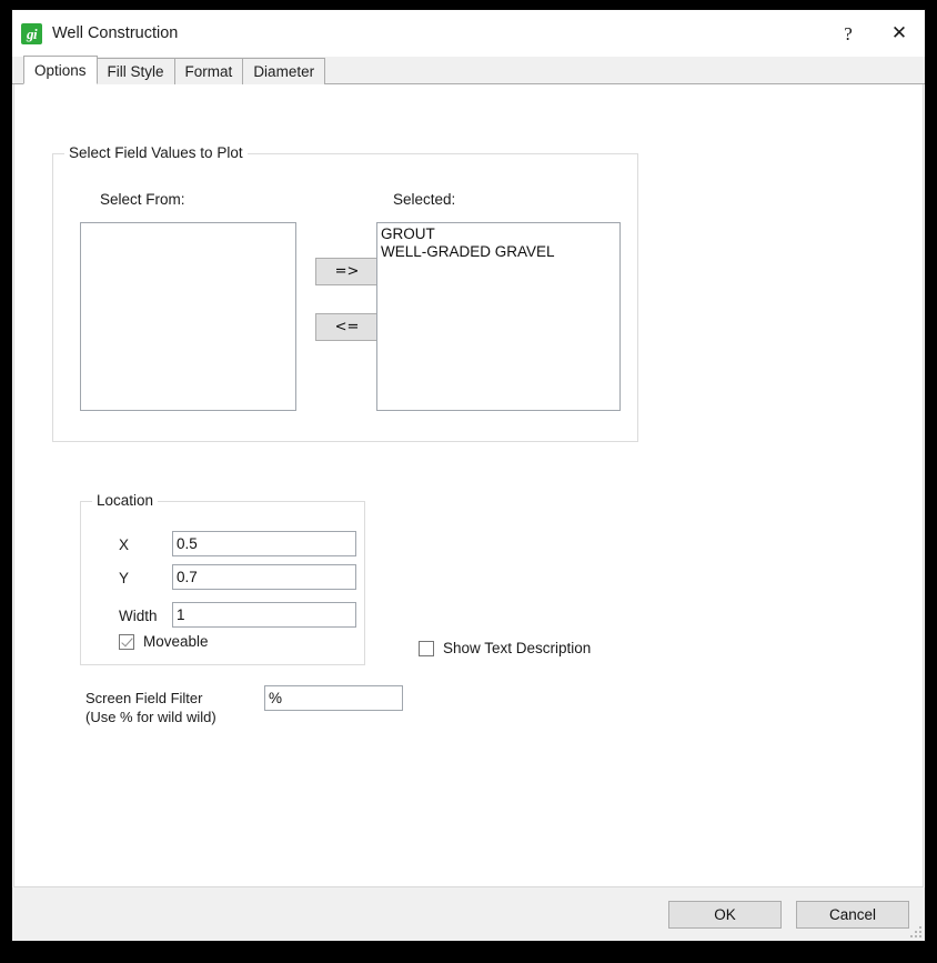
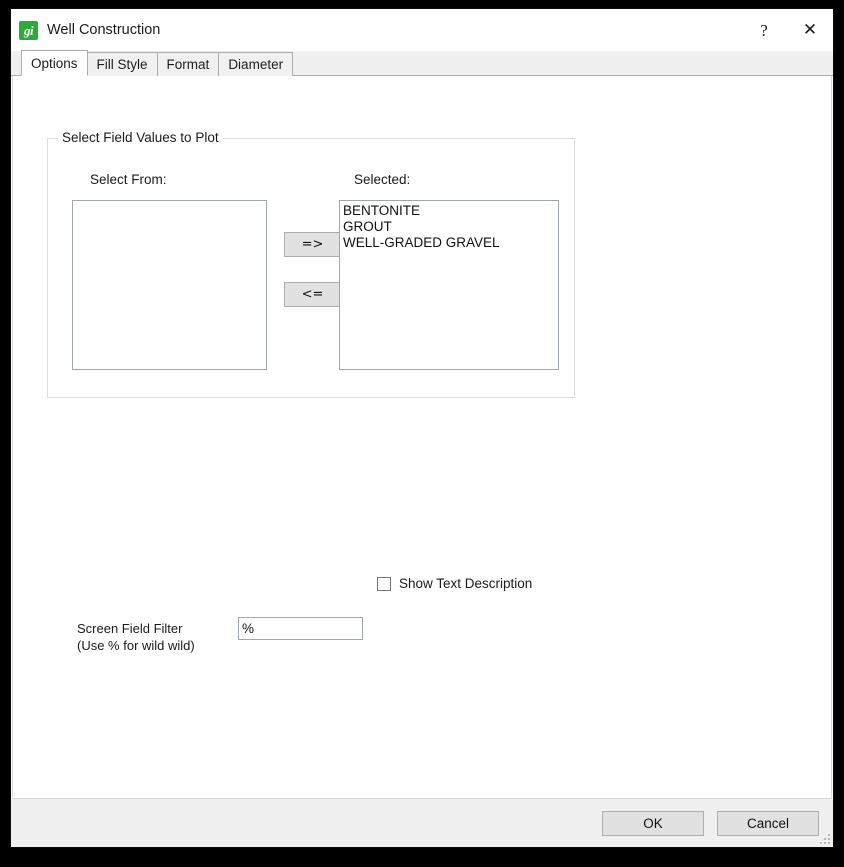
  gi
  Well Construction
  ?
  ✕
  Options
  Fill Style
  Format
  Diameter
  Select Field Values to Plot
  Select From:
  Selected:
  =>
  <=
+ BENTONITE
  GROUT
  WELL-GRADED GRAVEL
- Location
- X
- 0.5
- Y
- 0.7
- Width
- 1
- Moveable
  Show Text Description
  Screen Field Filter
  (Use % for wild wild)
  %
  OK
  Cancel
